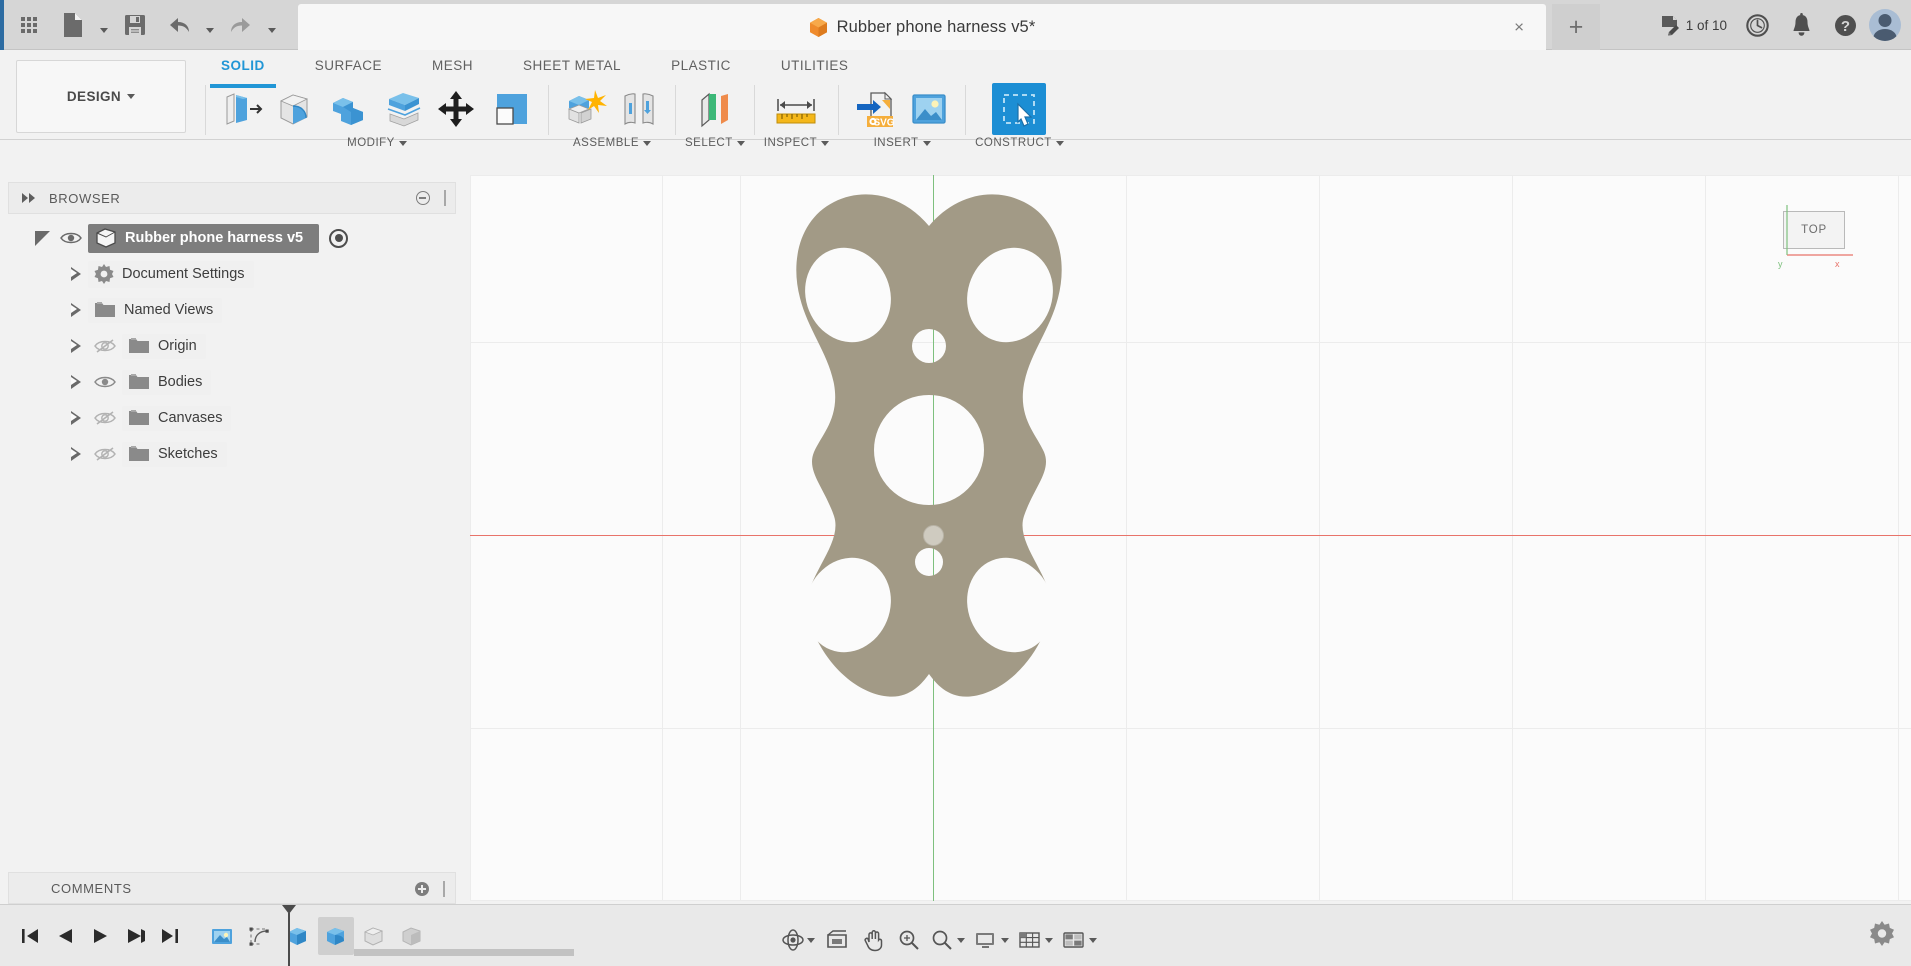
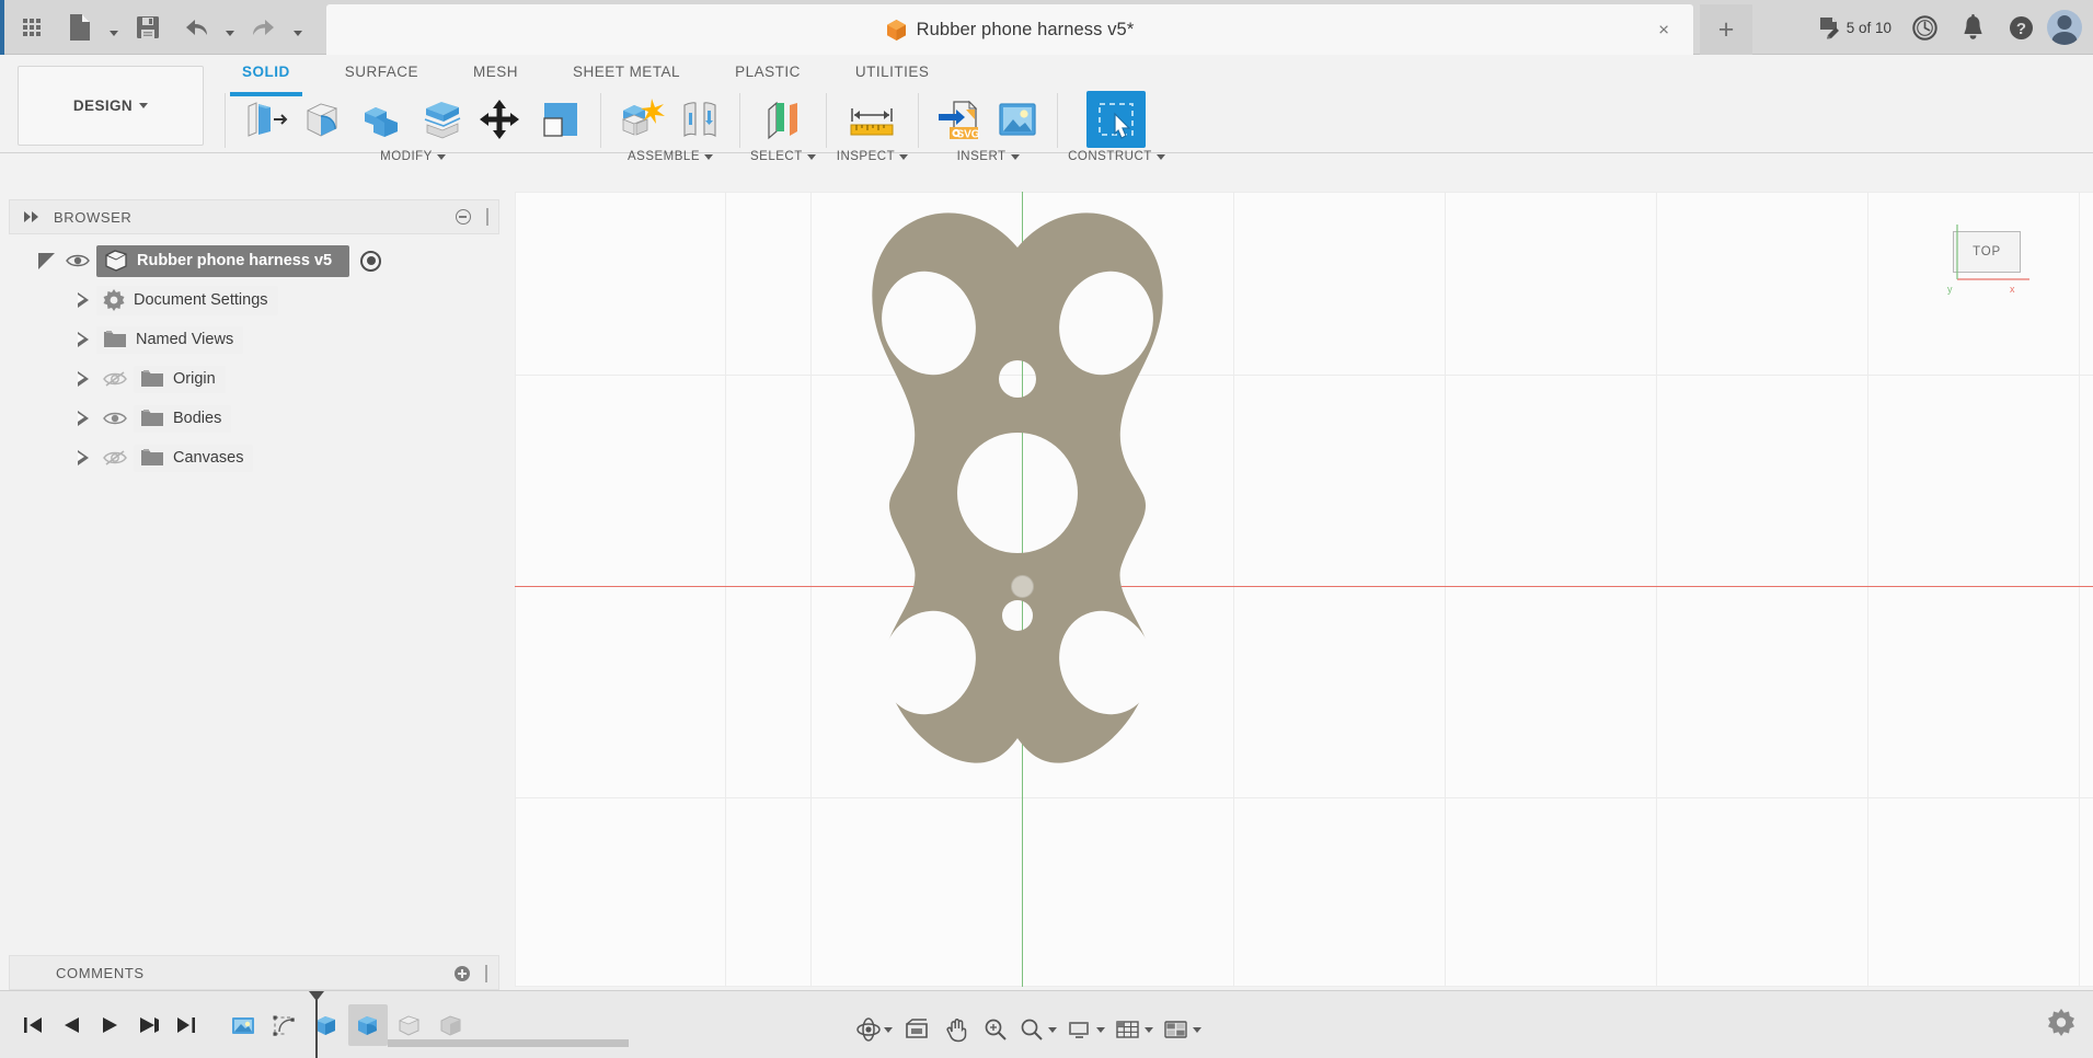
  Rubber phone harness v5*
  ×
  +
- 1 of 10
+ 5 of 10
  ?
  DESIGN
  SOLID
  SURFACE
  MESH
  SHEET METAL
  PLASTIC
  UTILITIES
  MODIFY
  ASSEMBLE
  SELECT
  INSPECT
  SVG
  INSERT
  CONSTRUCT
  TOP
  x
  y
  BROWSER
  Rubber phone harness v5
  Document Settings
  Named Views
  Origin
  Bodies
  Canvases
- Sketches
  COMMENTS
